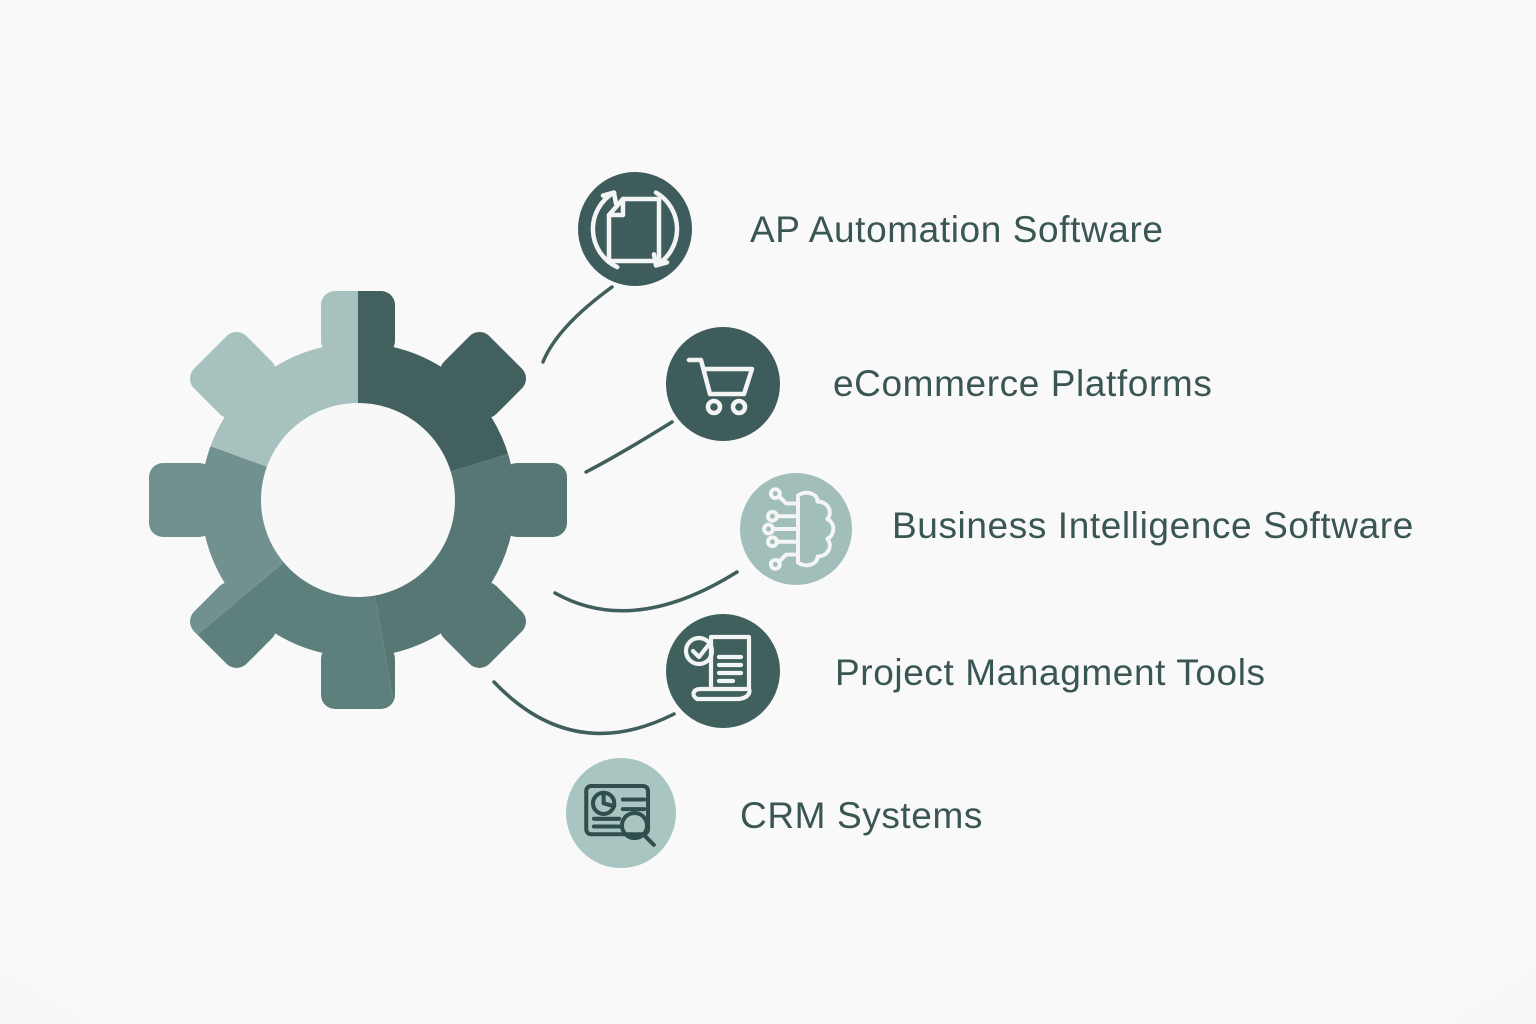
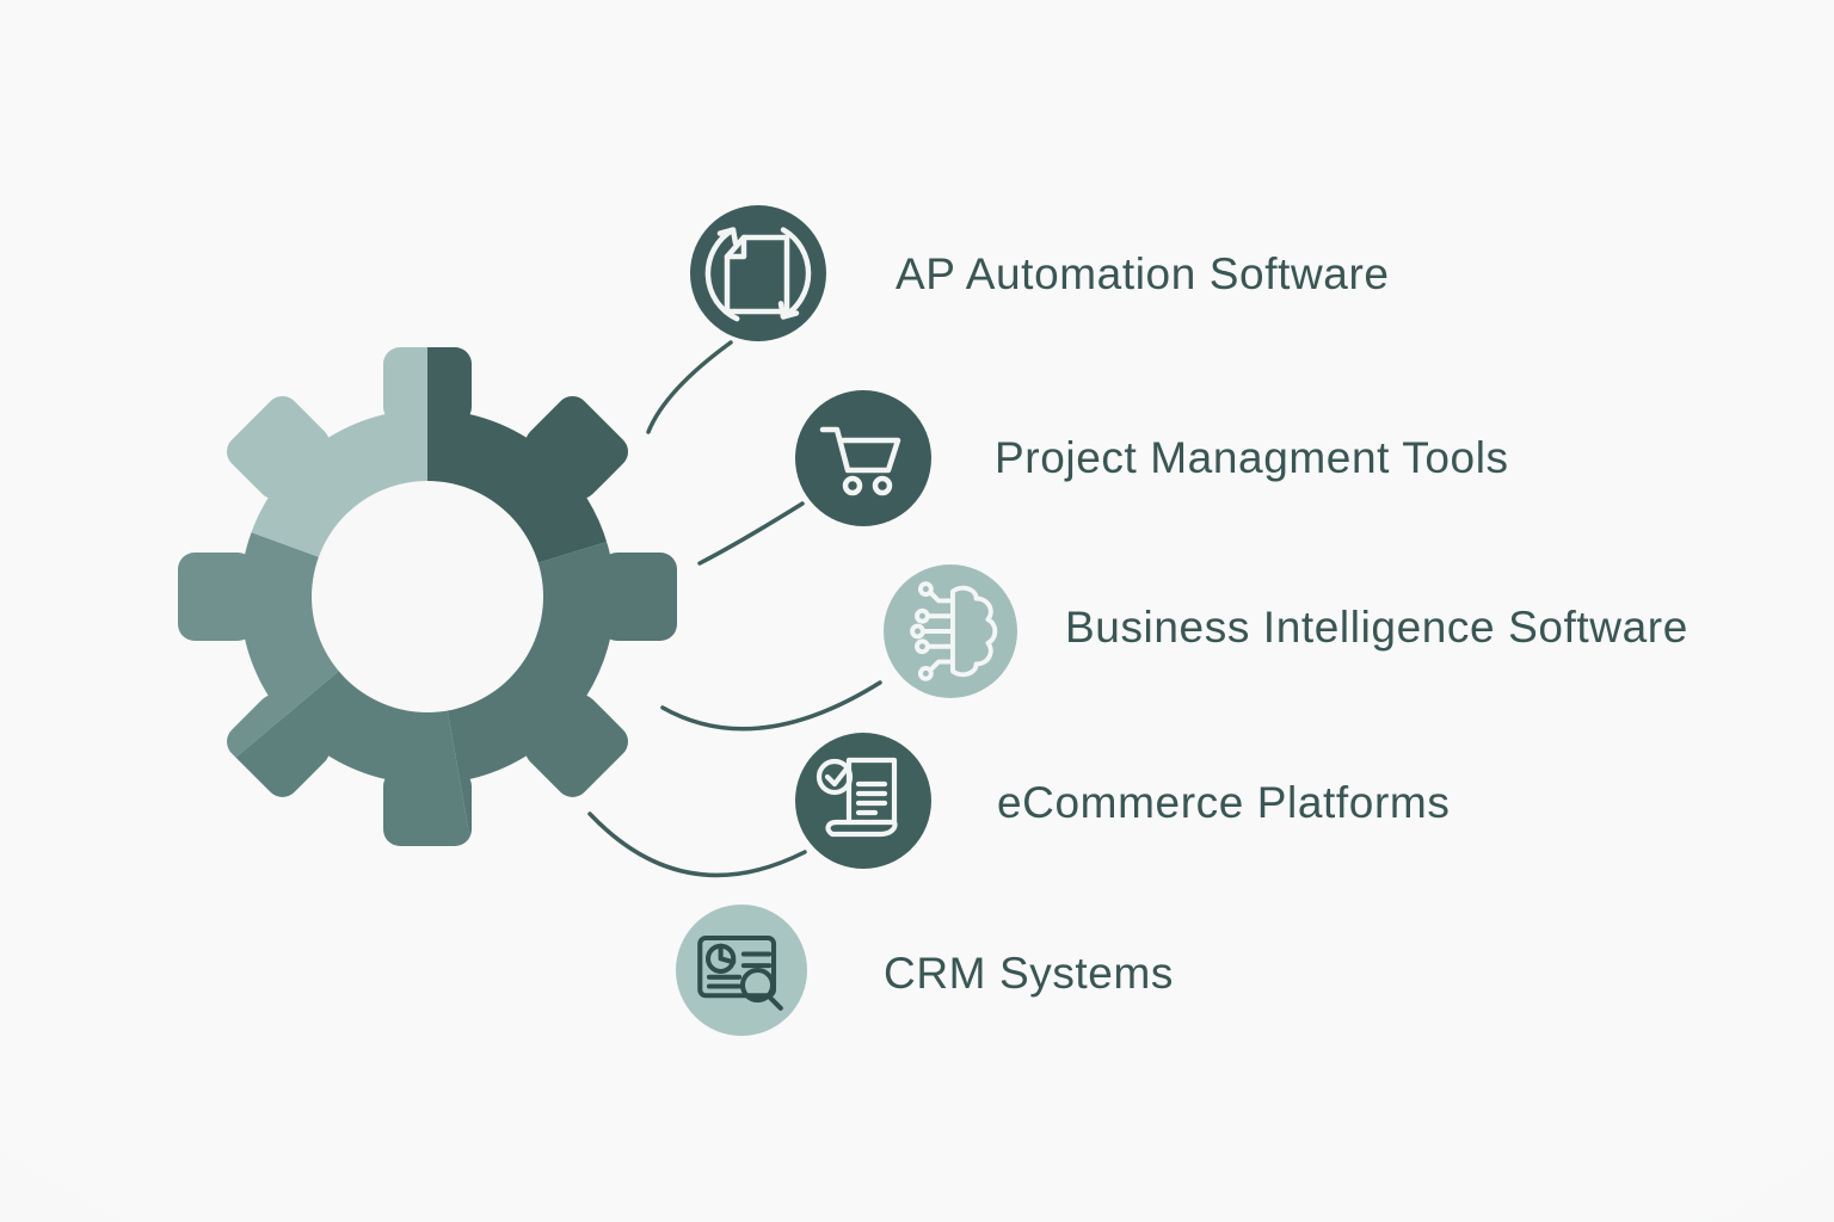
  AP Automation Software
- eCommerce Platforms
+ Project Managment Tools
  Business Intelligence Software
- Project Managment Tools
+ eCommerce Platforms
  CRM Systems
